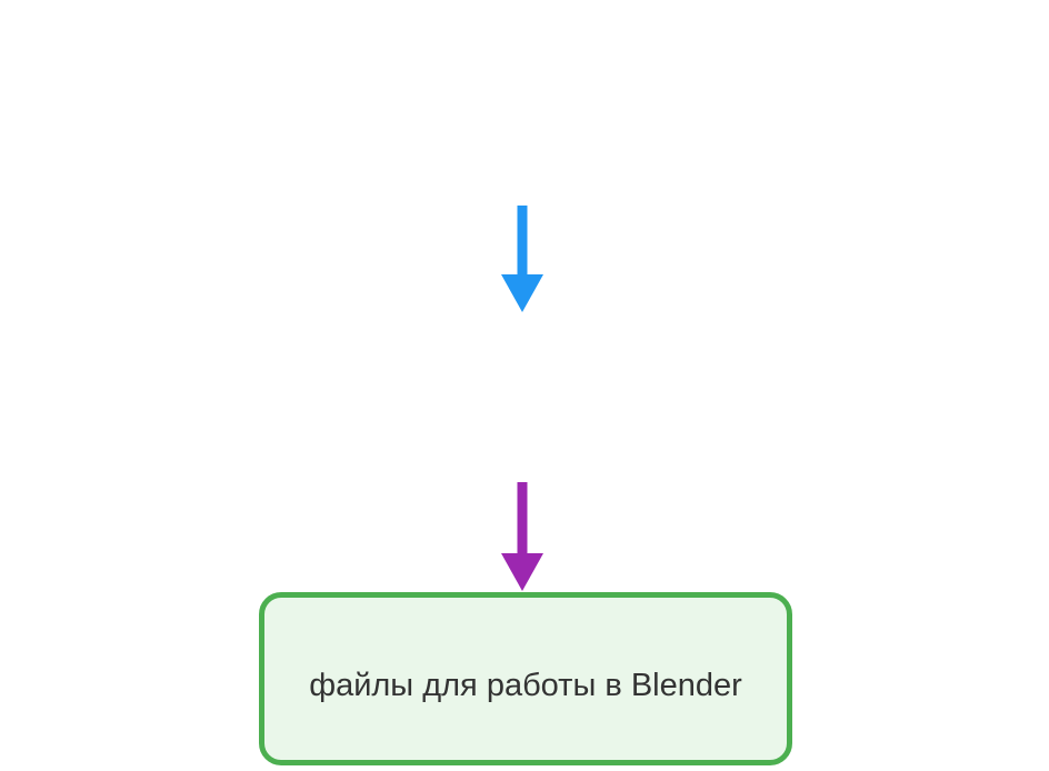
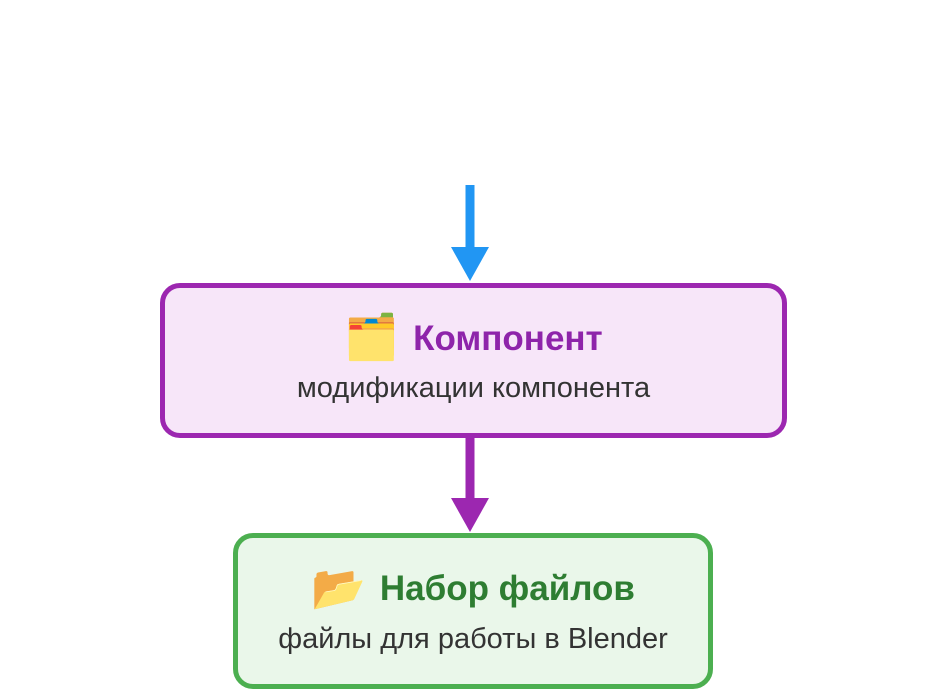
+ 🗂️
+ Компонент
+ модификации компонента
+ 📂
+ Набор файлов
  файлы для работы в Blender
